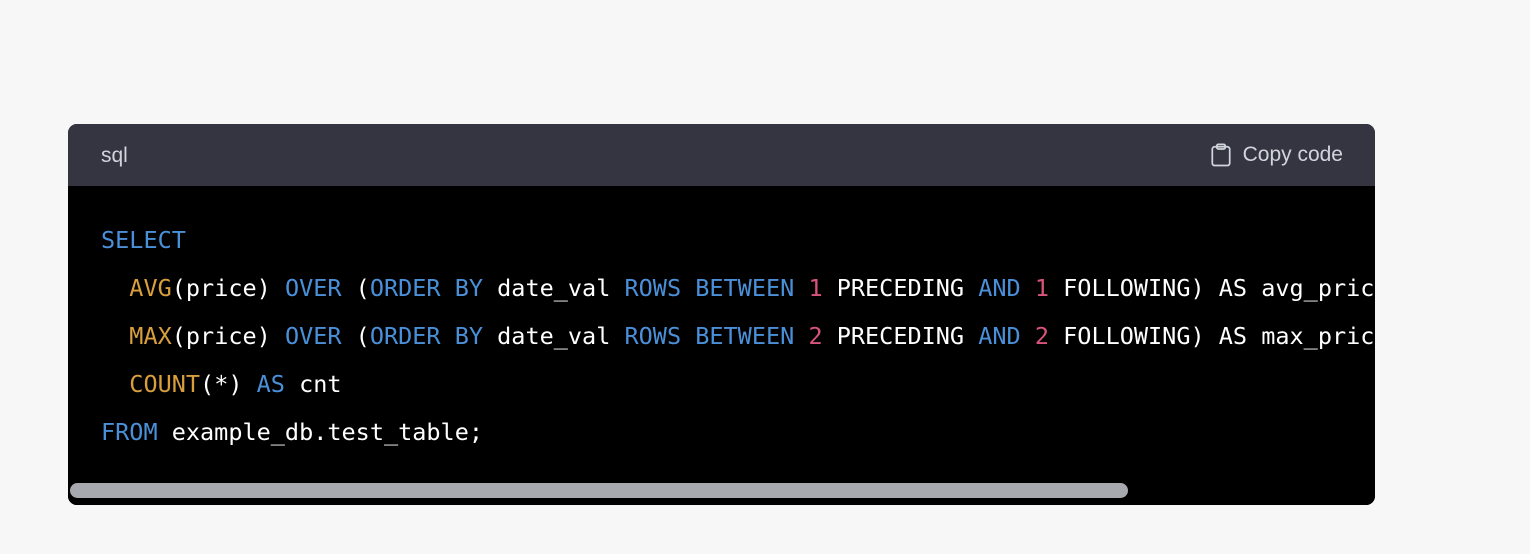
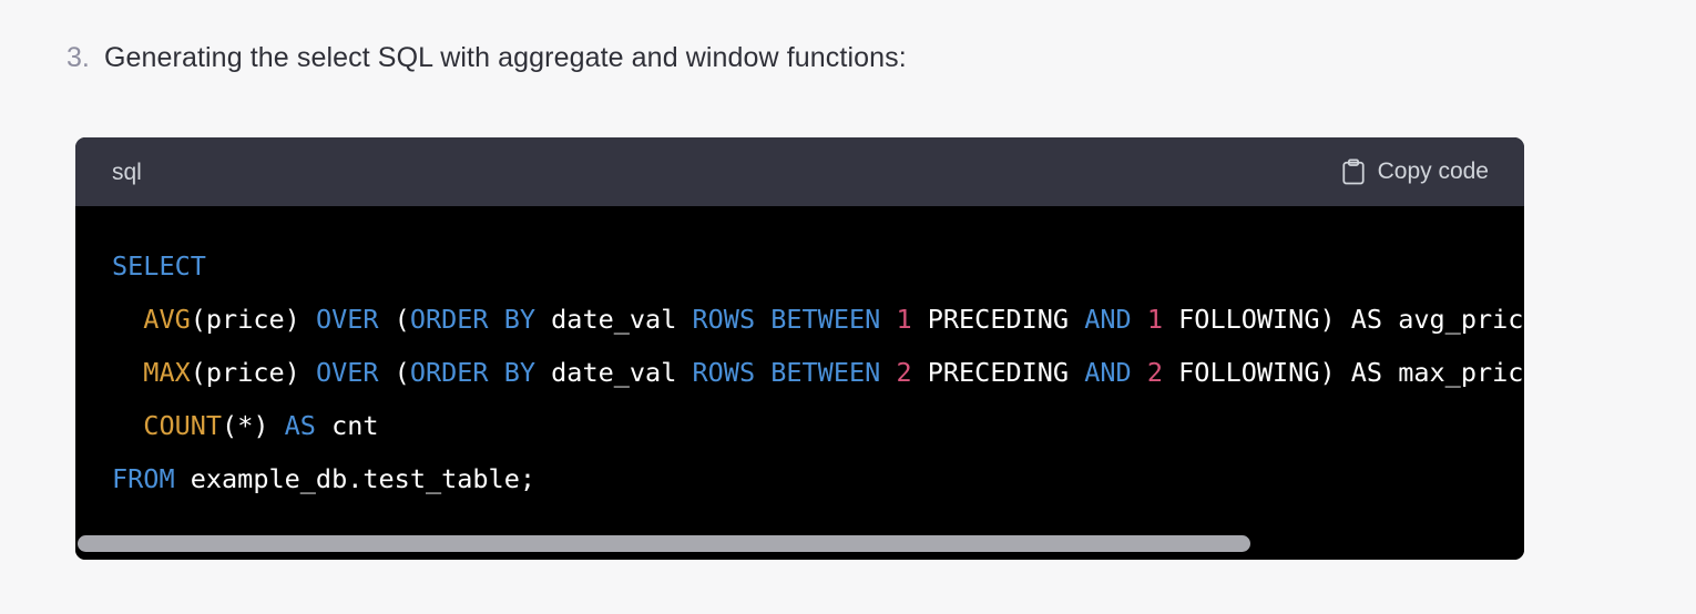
+ 3.
+ Generating the select SQL with aggregate and window functions:
  sql
  Copy code
  SELECT AVG(price) OVER (ORDER BY date_val ROWS BETWEEN 1 PRECEDING AND 1 FOLLOWING) AS avg_pric MAX(price) OVER (ORDER BY date_val ROWS BETWEEN 2 PRECEDING AND 2 FOLLOWING) AS max_pric COUNT(*) AS cnt FROM example_db.test_table;
